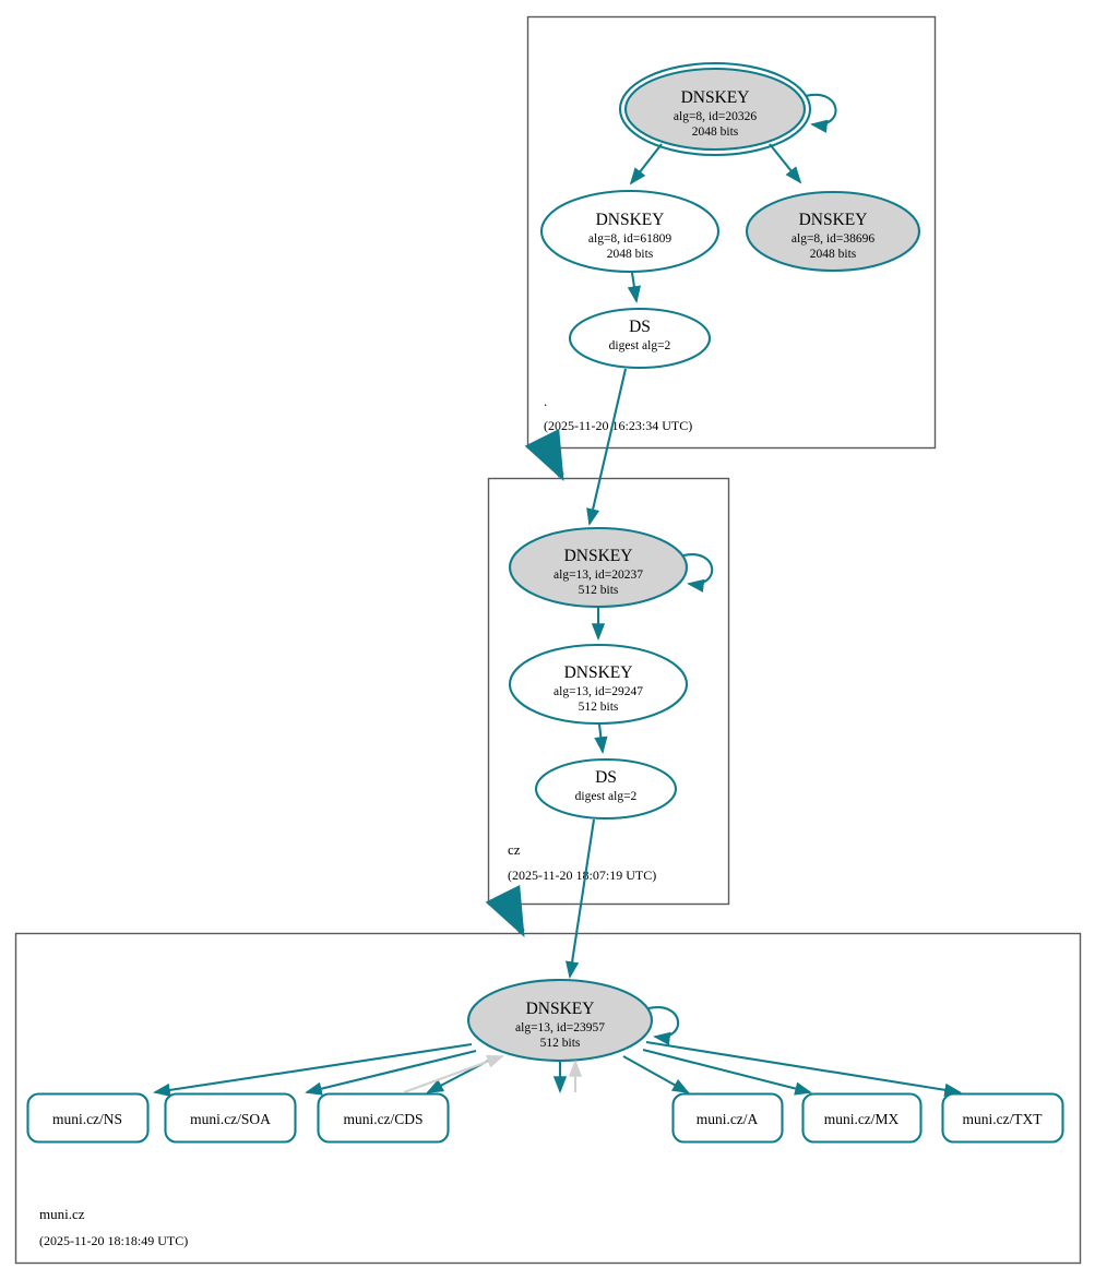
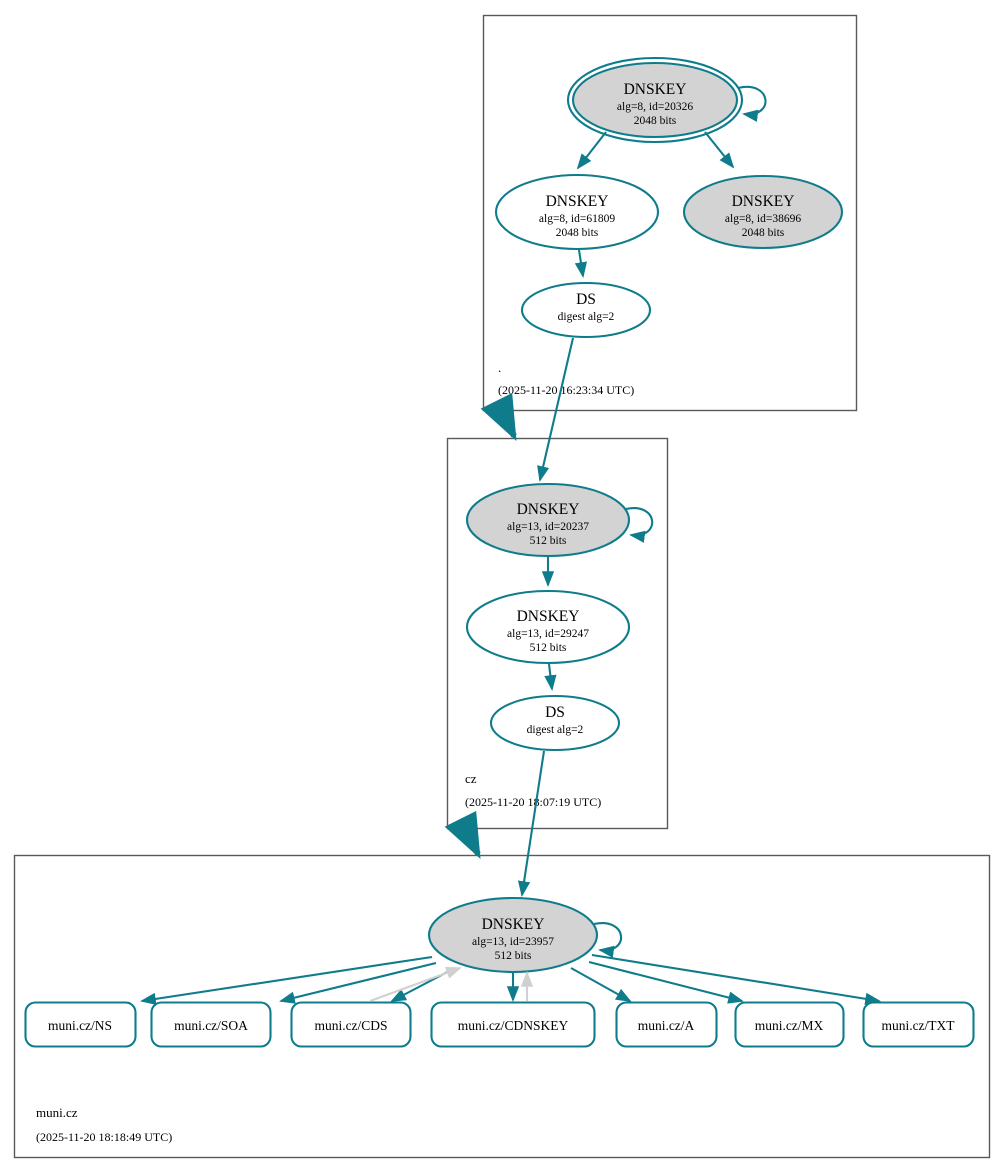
  DNSKEY
  alg=8, id=20326
  2048 bits
  DNSKEY
  alg=8, id=61809
  2048 bits
  DNSKEY
  alg=8, id=38696
  2048 bits
  DS
  digest alg=2
  .
  (2025-11-20 16:23:34 UTC)
  DNSKEY
  alg=13, id=20237
  512 bits
  DNSKEY
  alg=13, id=29247
  512 bits
  DS
  digest alg=2
  cz
  (2025-11-20 1:07:19 UTC)
  DNSKEY
  alg=13, id=23957
  512 bits
  muni.cz/NS
  muni.cz/SOA
  muni.cz/CDS
+ muni.cz/CDNSKEY
  muni.cz/A
  muni.cz/MX
  muni.cz/TXT
  muni.cz
  (2025-11-20 18:18:49 UTC)
